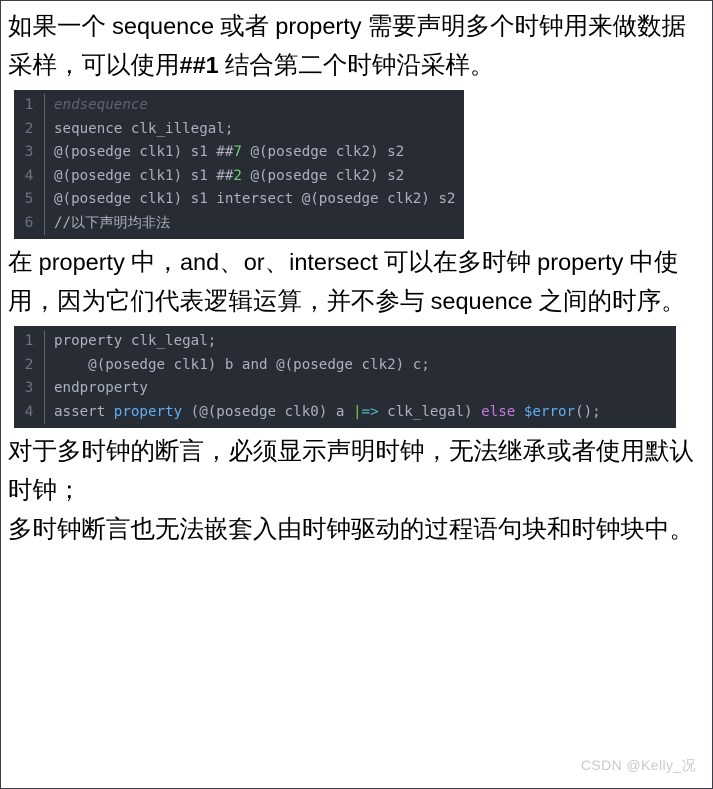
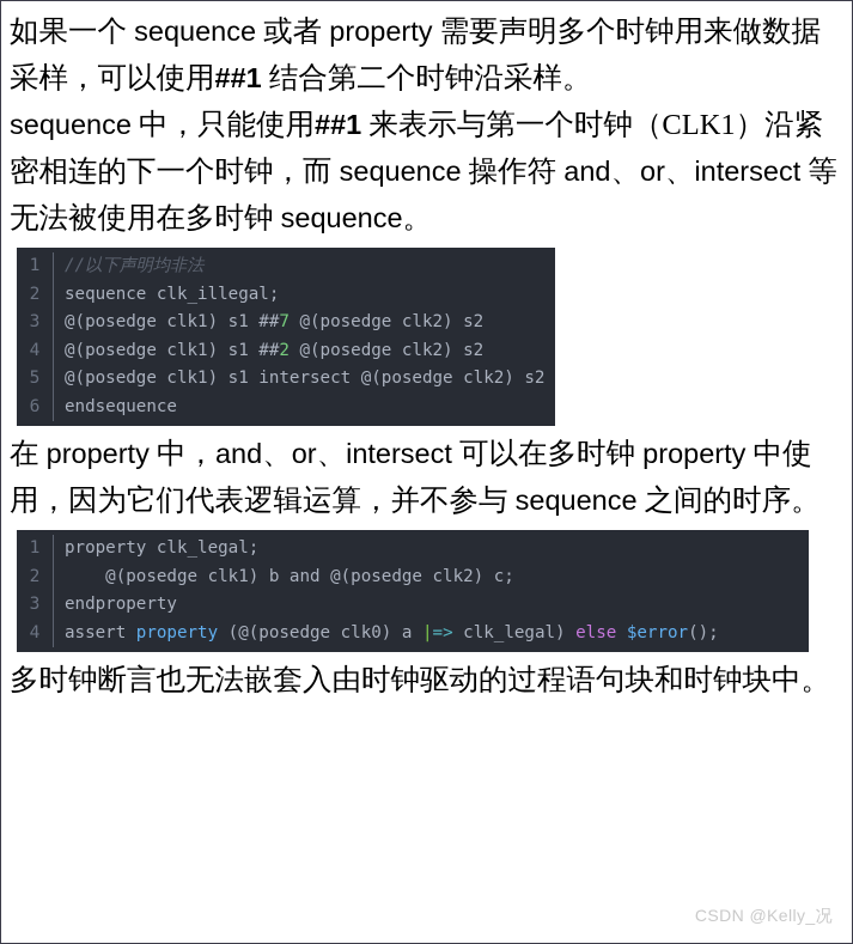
  如果一个 sequence 或者 property 需要声明多个时钟用来做数据采样，可以使用##1 结合第二个时钟沿采样。
+ sequence 中，只能使用##1 来表示与第一个时钟（CLK1）沿紧密相连的下一个时钟，而 sequence 操作符 and、or、intersect 等无法被使用在多时钟 sequence。
  1
- endsequence
+ //以下声明均非法
  2
  sequence clk_illegal;
  3
  @(posedge clk1) s1 ##7 @(posedge clk2) s2
  4
  @(posedge clk1) s1 ##2 @(posedge clk2) s2
  5
  @(posedge clk1) s1 intersect @(posedge clk2) s2
  6
- //以下声明均非法
+ endsequence
  在 property 中，and、or、intersect 可以在多时钟 property 中使用，因为它们代表逻辑运算，并不参与 sequence 之间的时序。
  1
  property clk_legal;
  2
  @(posedge clk1) b and @(posedge clk2) c;
  3
  endproperty
  4
  assert property (@(posedge clk0) a |=> clk_legal) else $error();
- 对于多时钟的断言，必须显示声明时钟，无法继承或者使用默认时钟；
  多时钟断言也无法嵌套入由时钟驱动的过程语句块和时钟块中。
  CSDN @Kelly_况
